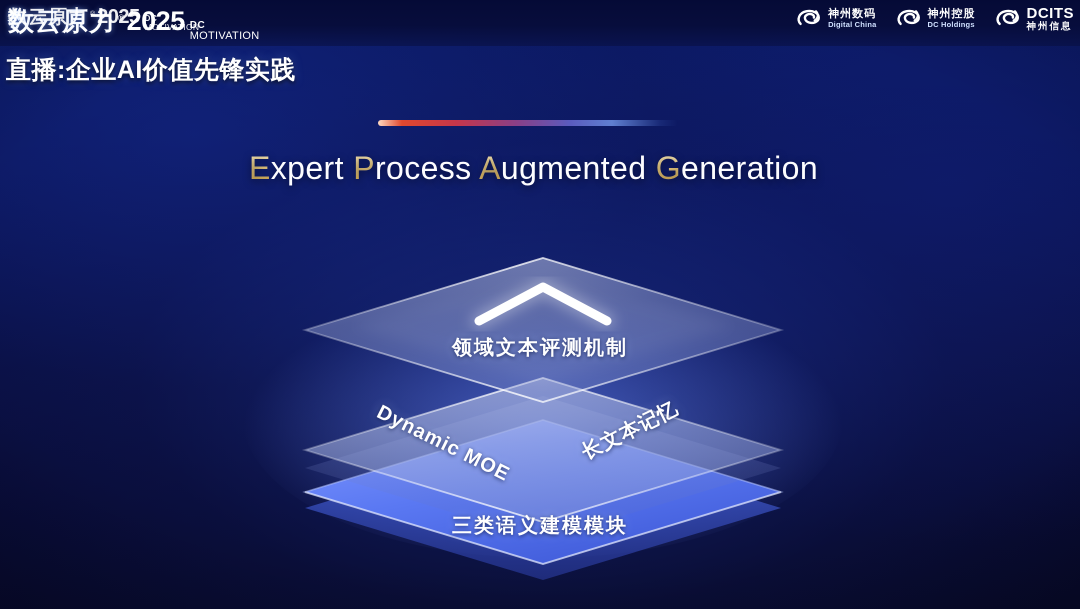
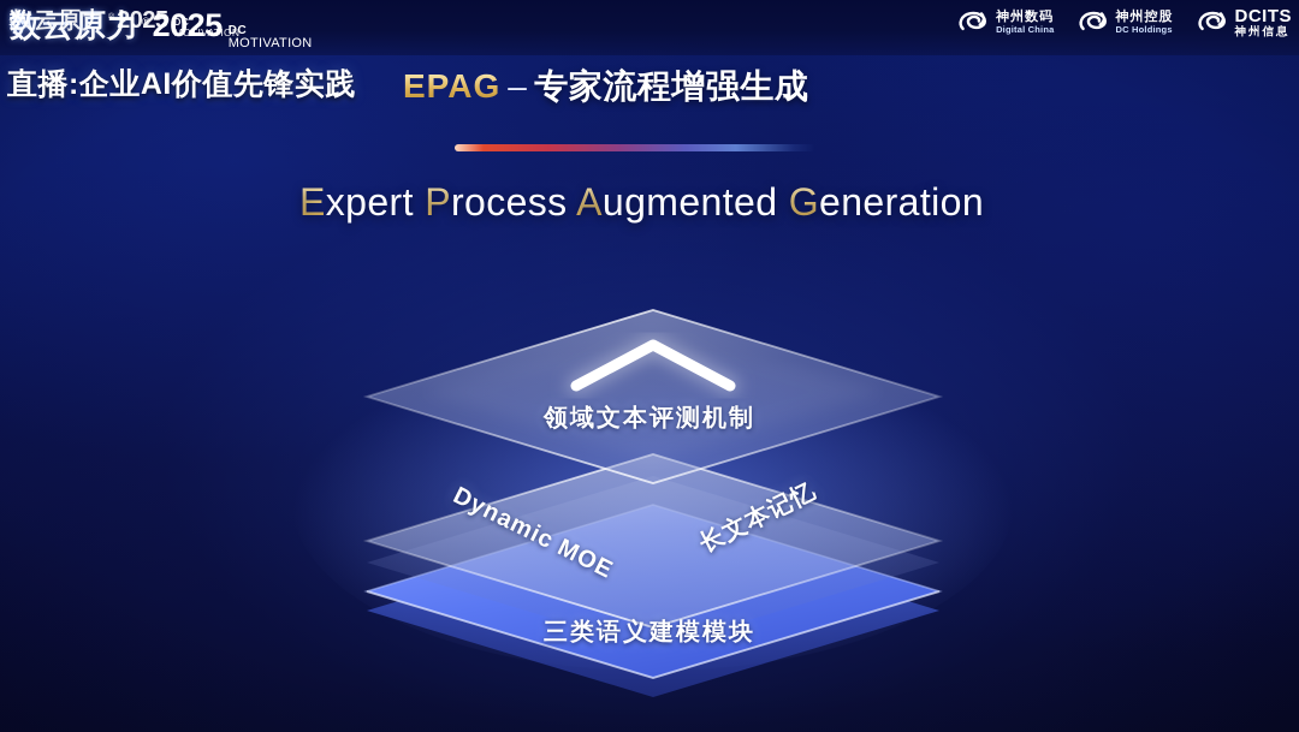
  数云原力
  ®
  2025
  DC
  MOTIVATION
  直播:企业AI价值先锋实践
  神州数码
  Digital China
  神州控股
  DC Holdings
  DCITS
  神州信息
+ EPAG – 专家流程增强生成
  Expert Process Augmented Generation
  数云原力
  2025
  DC
  MOTIVATION
